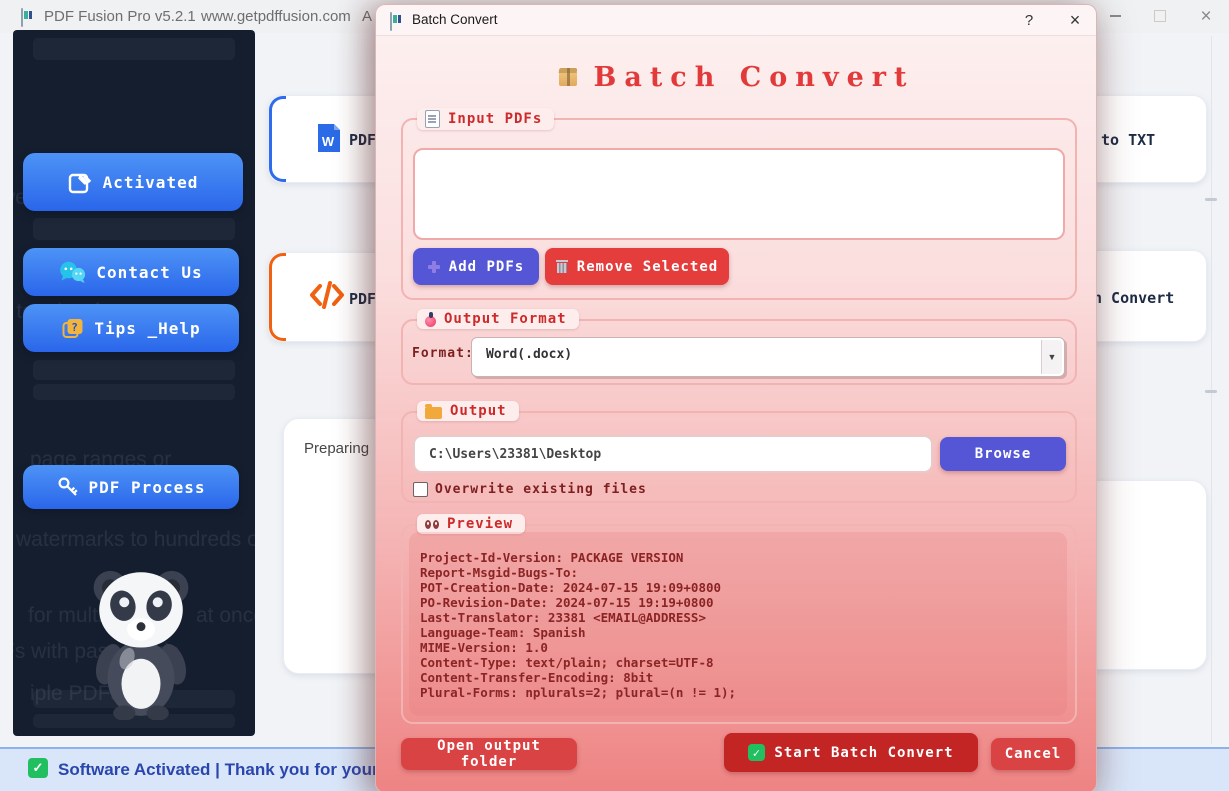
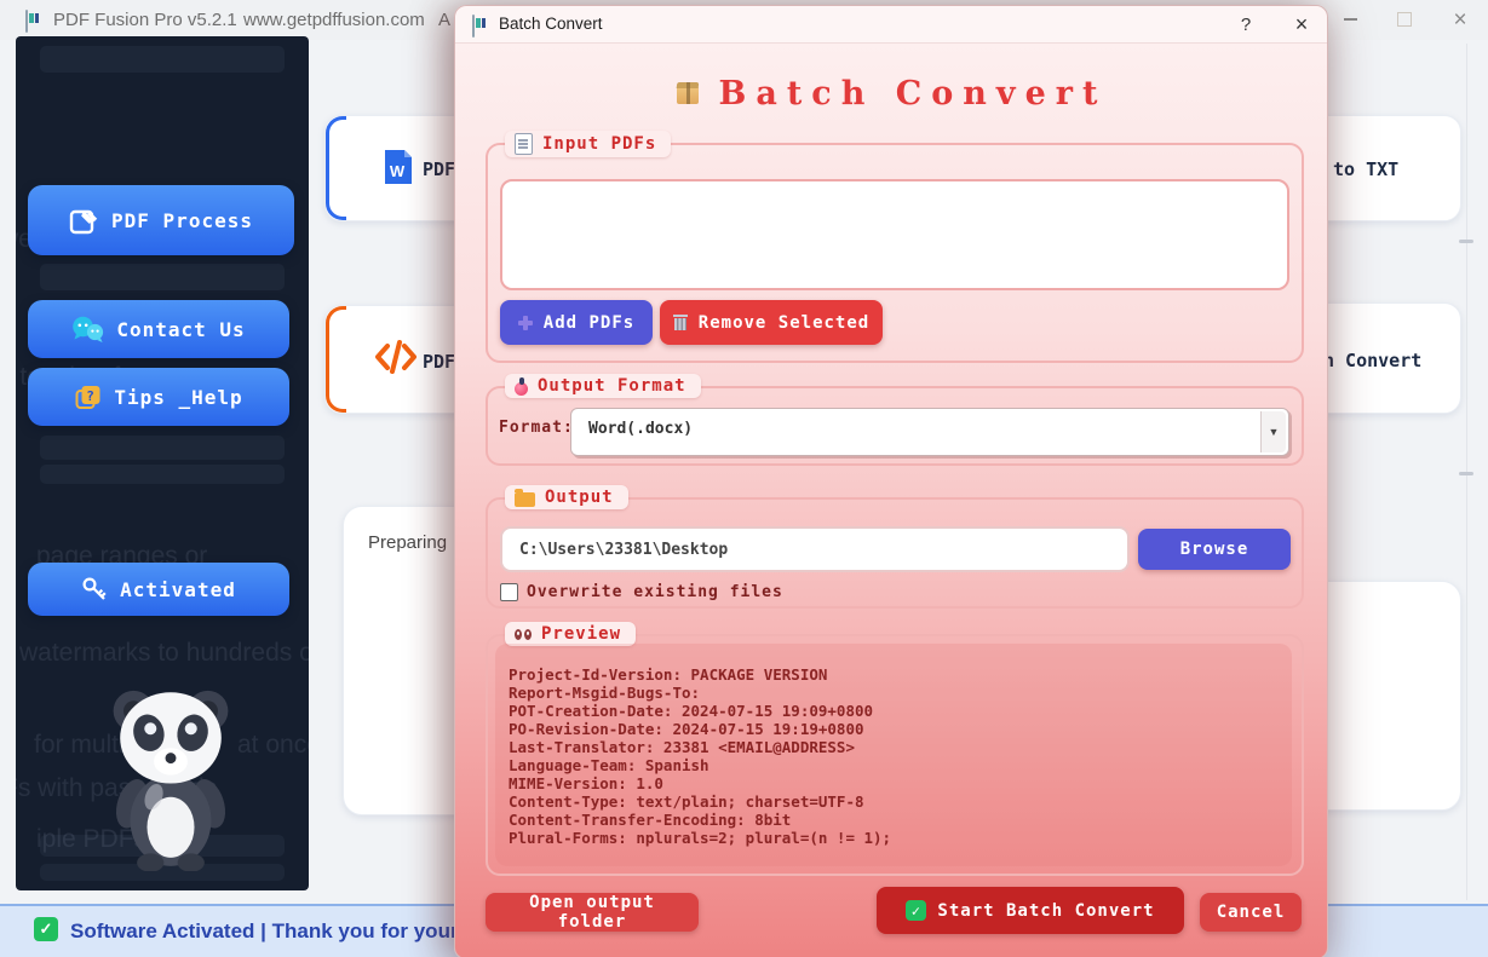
  PDF Fusion Pro v5.2.1
  www.getpdffusion.com
  A
  ×
  page ranges or
  watermarks to hundreds o
  s with pa
  iple PDF
- Activated
+ PDF Process
  Contact Us
  ?
  Tips _Help
- PDF Process
+ Activated
  W
  PDF
  to TXT
  PDF
  h Convert
  Preparing
  ✓
  Software Activated | Thank you for you
  Batch Convert
  ?
  ×
  Batch Convert
  Input PDFs
  Add PDFs
  Remove Selected
  Output Format
  Format:
  Word(.docx)
  ▼
  Output
  C:\Users\23381\Desktop
  Browse
  Overwrite existing files
  Preview
  Project-Id-Version: PACKAGE VERSION
  Report-Msgid-Bugs-To:
  POT-Creation-Date: 2024-07-15 19:09+0800
  PO-Revision-Date: 2024-07-15 19:19+0800
  Last-Translator: 23381 <EMAIL@ADDRESS>
  Language-Team: Spanish
  MIME-Version: 1.0
  Content-Type: text/plain; charset=UTF-8
  Content-Transfer-Encoding: 8bit
  Plural-Forms: nplurals=2; plural=(n != 1);
  Open output folder
  ✓
  Start Batch Convert
  Cancel
